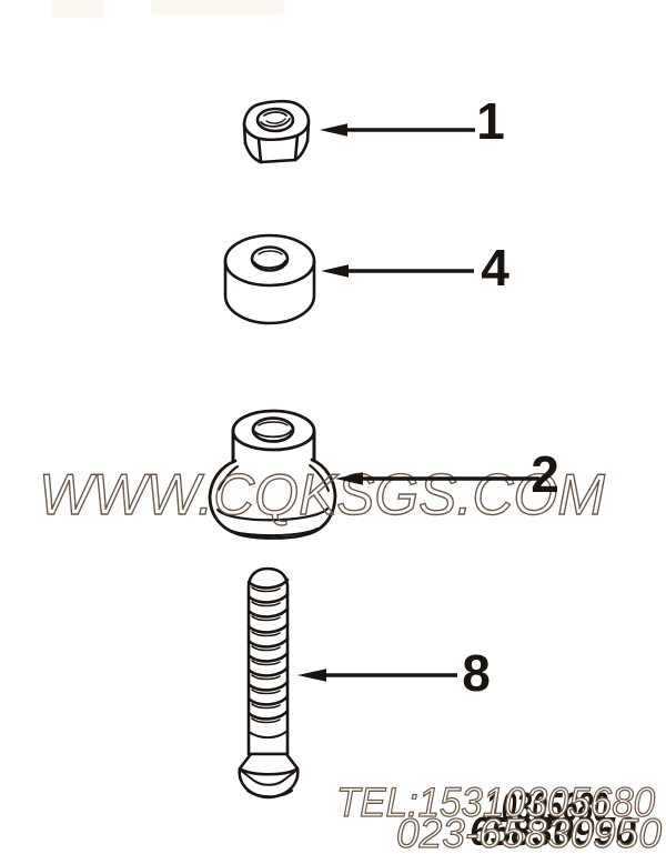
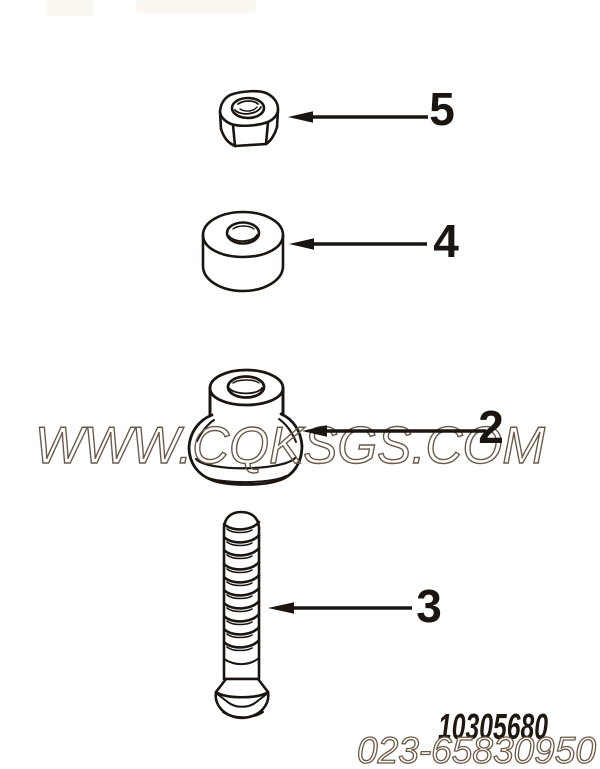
- 1
+ 5
  4
- 8
+ 3
  10305680
- 65830950
  WWW.CQKSGS.COM
  2
- TEL:15310305680
  023-65830950
